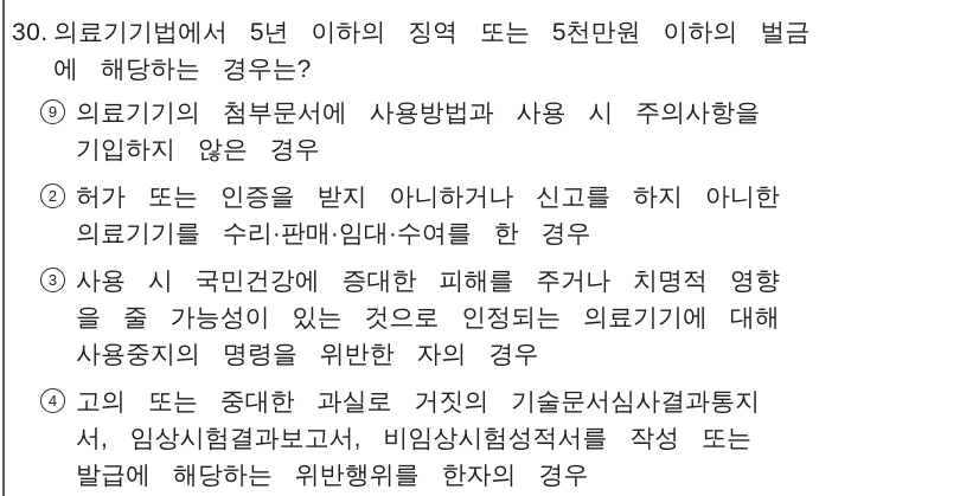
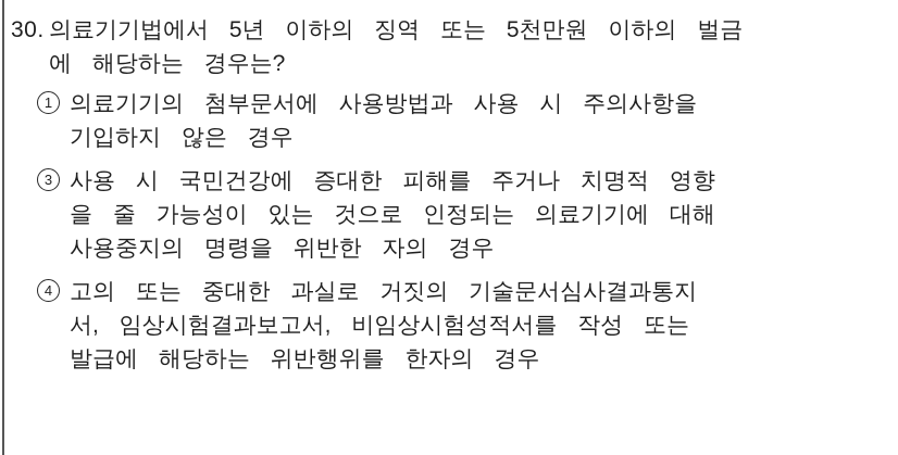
  30.
  의료기기법에서 5년 이하의 징역 또는 5천만원 이하의 벌금
  에 해당하는 경우는?
- 9
+ 1
  의료기기의 첨부문서에 사용방법과 사용 시 주의사항을
  기입하지 않은 경우
- 2
- 허가 또는 인증을 받지 아니하거나 신고를 하지 아니한
- 의료기기를 수리·판매·임대·수여를 한 경우
  3
  사용 시 국민건강에 증대한 피해를 주거나 치명적 영향
  을 줄 가능성이 있는 것으로 인정되는 의료기기에 대해
  사용중지의 명령을 위반한 자의 경우
  4
  고의 또는 중대한 과실로 거짓의 기술문서심사결과통지
  서, 임상시험결과보고서, 비임상시험성적서를 작성 또는
  발급에 해당하는 위반행위를 한자의 경우
